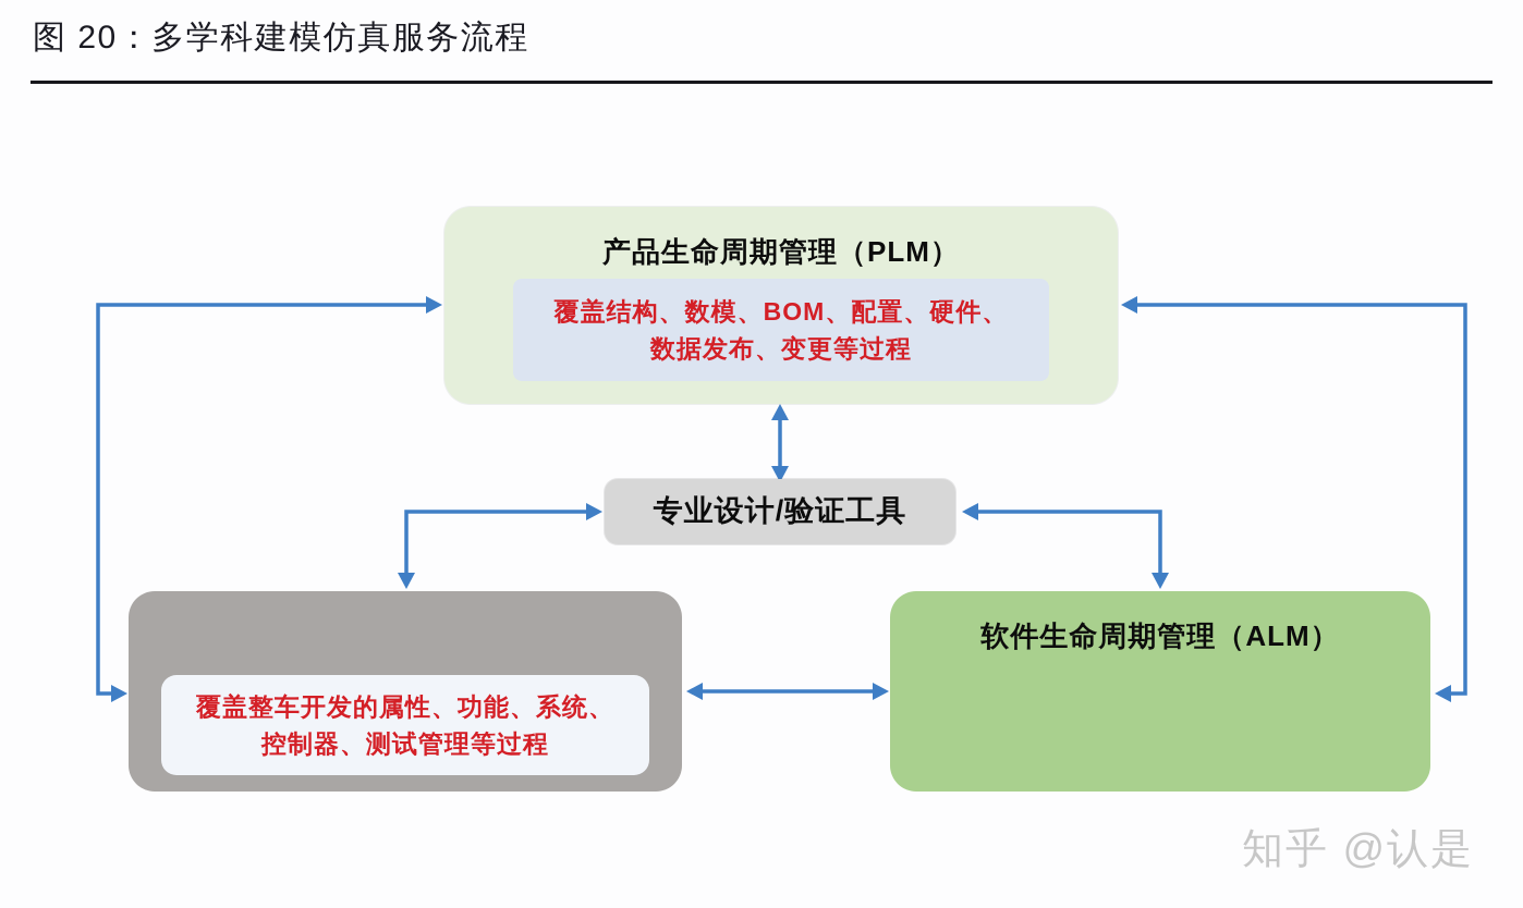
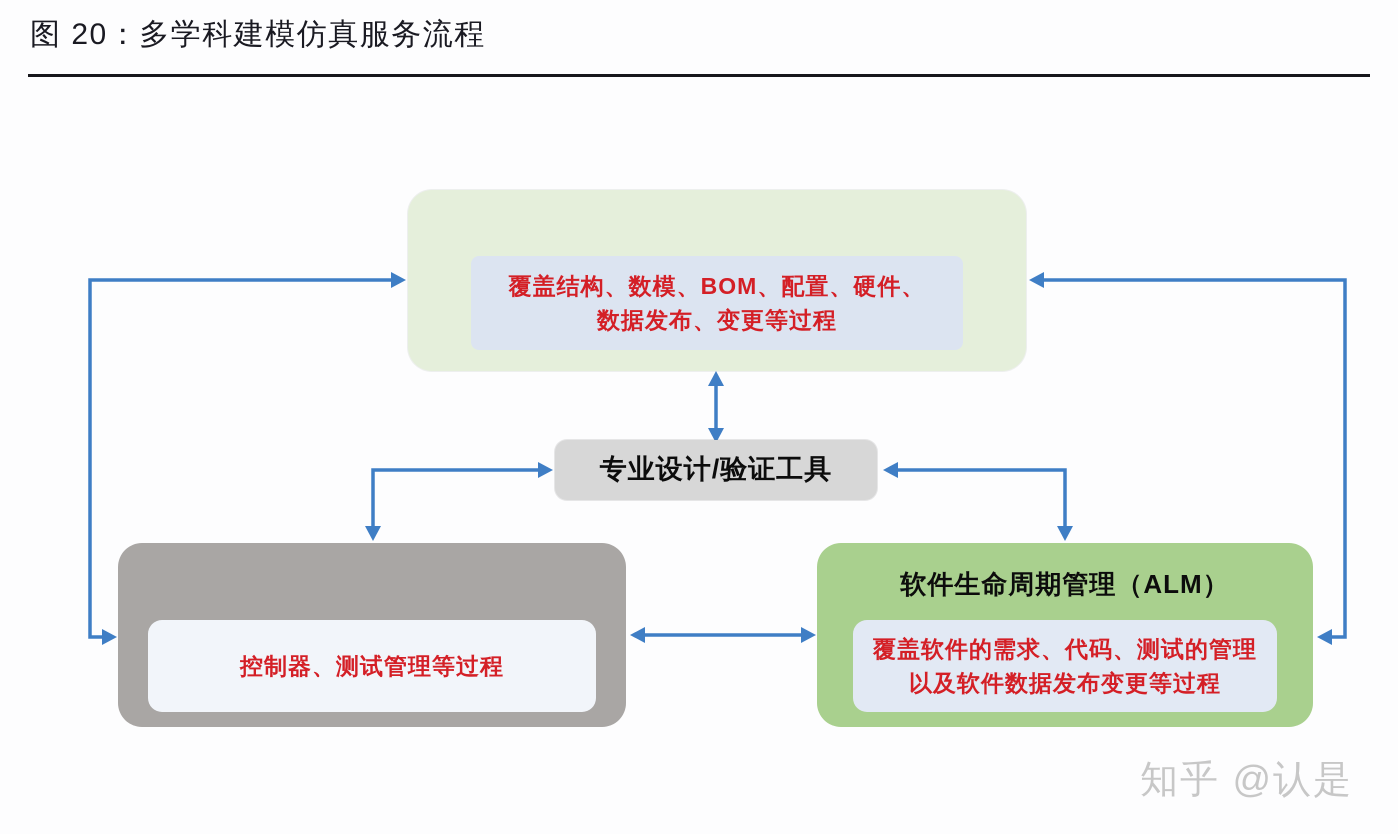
  图 20：多学科建模仿真服务流程
- 产品生命周期管理（PLM）
  覆盖结构、数模、BOM、配置、硬件、
  数据发布、变更等过程
  专业设计/验证工具
- 覆盖整车开发的属性、功能、系统、
  控制器、测试管理等过程
  软件生命周期管理（ALM）
+ 覆盖软件的需求、代码、测试的管理
+ 以及软件数据发布变更等过程
  知乎 @认是
